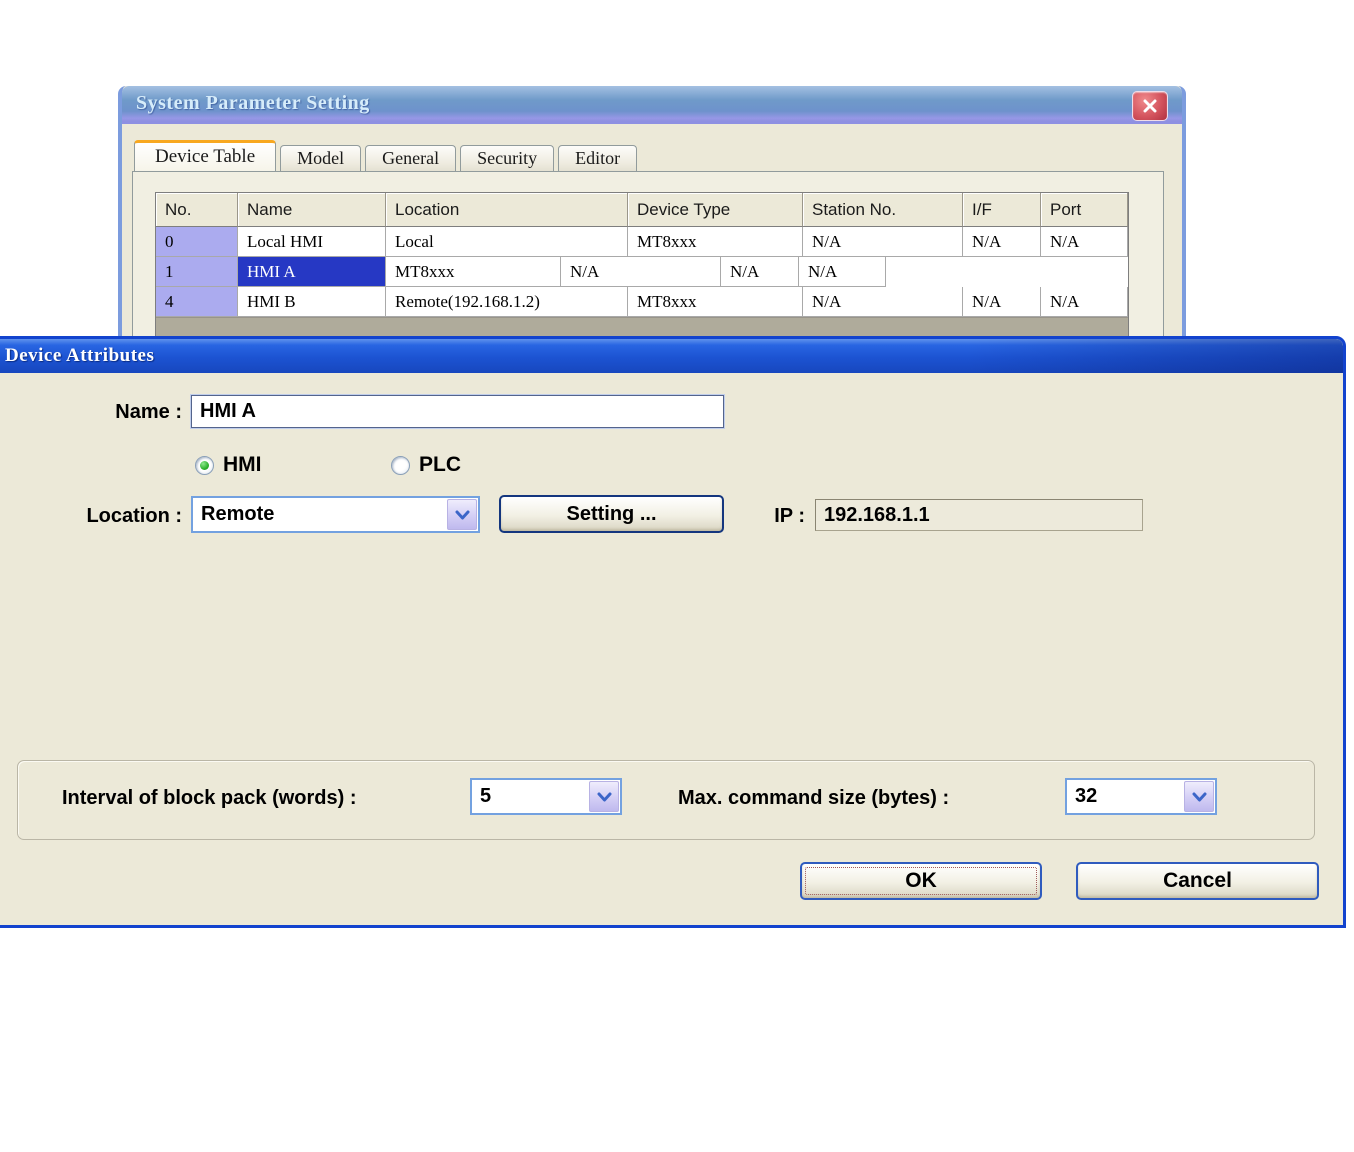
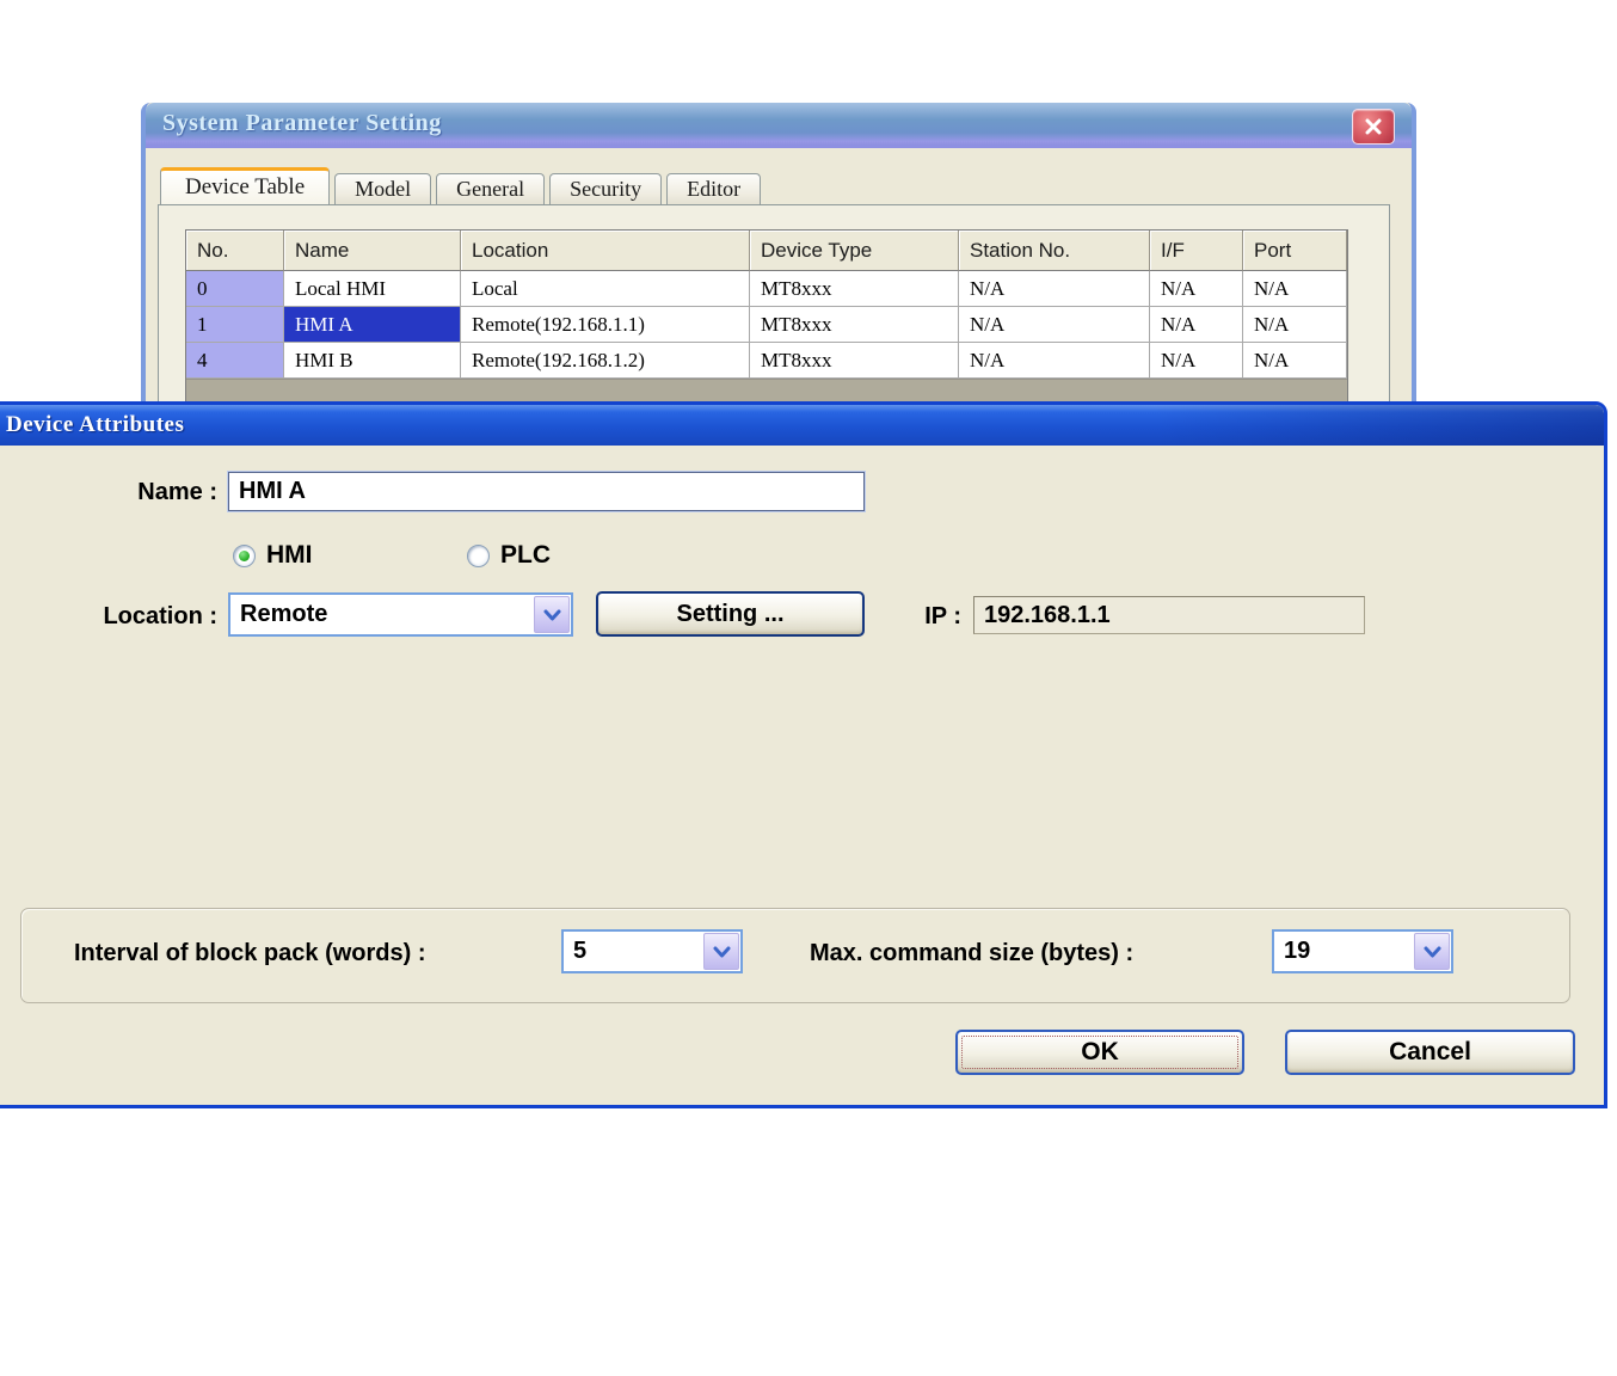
  System Parameter Setting
  Device Table
  Model
  General
  Security
  Editor
  No.
  Name
  Location
  Device Type
  Station No.
  I/F
  Port
  0
  Local HMI
  Local
  MT8xxx
  N/A
  N/A
  N/A
  1
  HMI A
+ Remote(192.168.1.1)
  MT8xxx
  N/A
  N/A
  N/A
  4
  HMI B
  Remote(192.168.1.2)
  MT8xxx
  N/A
  N/A
  N/A
  Device Attributes
  Name :
  HMI A
  HMI
  PLC
  Location :
  Remote
  Setting ...
  IP :
  192.168.1.1
  Interval of block pack (words) :
  5
  Max. command size (bytes) :
- 32
+ 19
  OK
  Cancel
